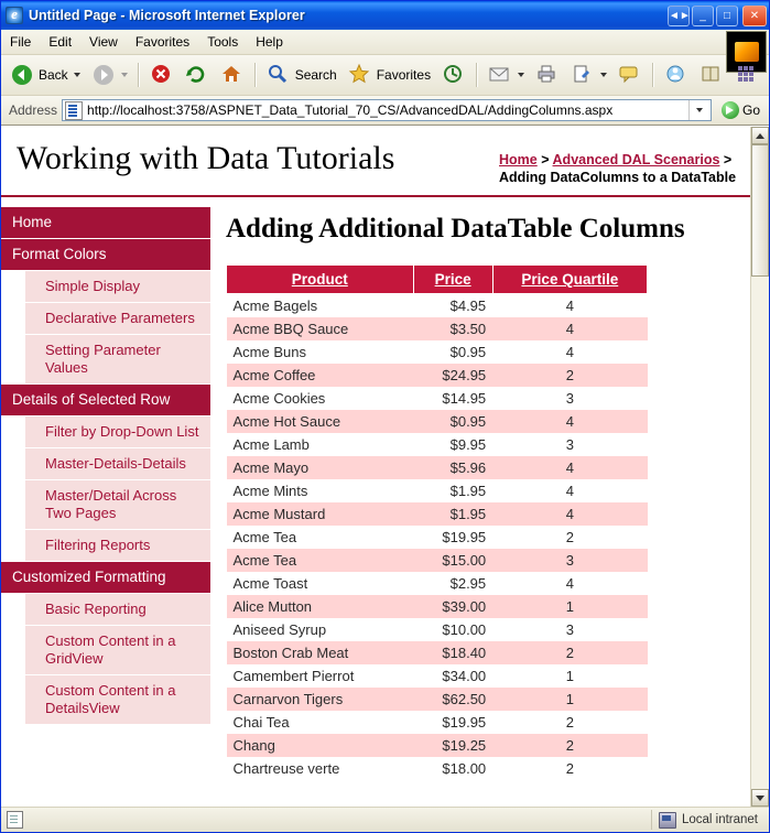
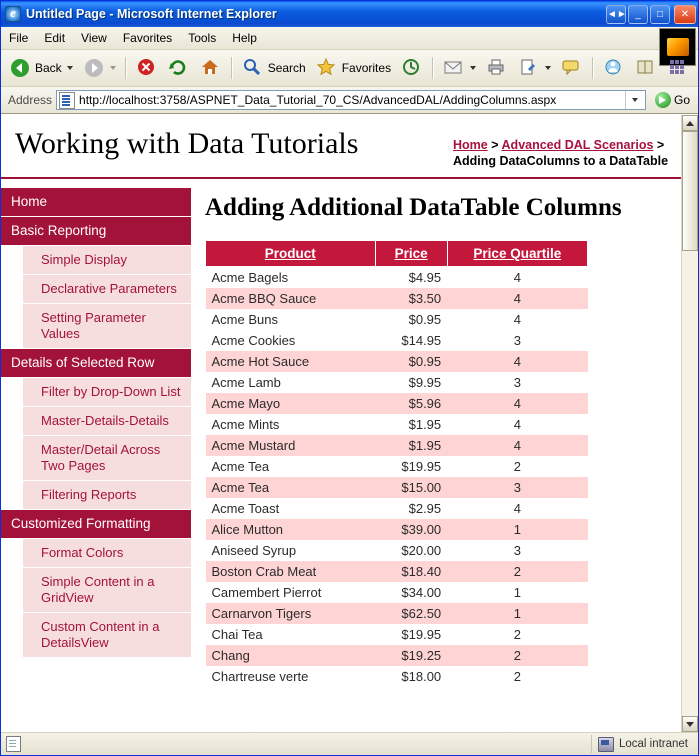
  Untitled Page - Microsoft Internet Explorer
  ◄►
  _
  □
  ✕
  File
  Edit
  View
  Favorites
  Tools
  Help
  Back
  Search
  Favorites
  Address
  http://localhost:3758/ASPNET_Data_Tutorial_70_CS/AdvancedDAL/AddingColumns.aspx
  Go
  Working with Data Tutorials
  Home > Advanced DAL Scenarios > Adding DataColumns to a DataTable
  Home
- Format Colors
+ Basic Reporting
  Simple Display
  Declarative Parameters
  Setting Parameter Values
  Details of Selected Row
  Filter by Drop-Down List
  Master-Details-Details
  Master/Detail Across Two Pages
  Filtering Reports
  Customized Formatting
- Basic Reporting
+ Format Colors
- Custom Content in a GridView
+ Simple Content in a GridView
  Custom Content in a DetailsView
  Adding Additional DataTable Columns
  Product	Price	Price Quartile
  Acme Bagels	$4.95	4
  Acme BBQ Sauce	$3.50	4
  Acme Buns	$0.95	4
- Acme Coffee	$24.95	2
  Acme Cookies	$14.95	3
  Acme Hot Sauce	$0.95	4
  Acme Lamb	$9.95	3
  Acme Mayo	$5.96	4
  Acme Mints	$1.95	4
  Acme Mustard	$1.95	4
  Acme Tea	$19.95	2
  Acme Tea	$15.00	3
  Acme Toast	$2.95	4
  Alice Mutton	$39.00	1
- Aniseed Syrup	$10.00	3
+ Aniseed Syrup	$20.00	3
  Boston Crab Meat	$18.40	2
  Camembert Pierrot	$34.00	1
  Carnarvon Tigers	$62.50	1
  Chai Tea	$19.95	2
  Chang	$19.25	2
  Chartreuse verte	$18.00	2
  Local intranet
